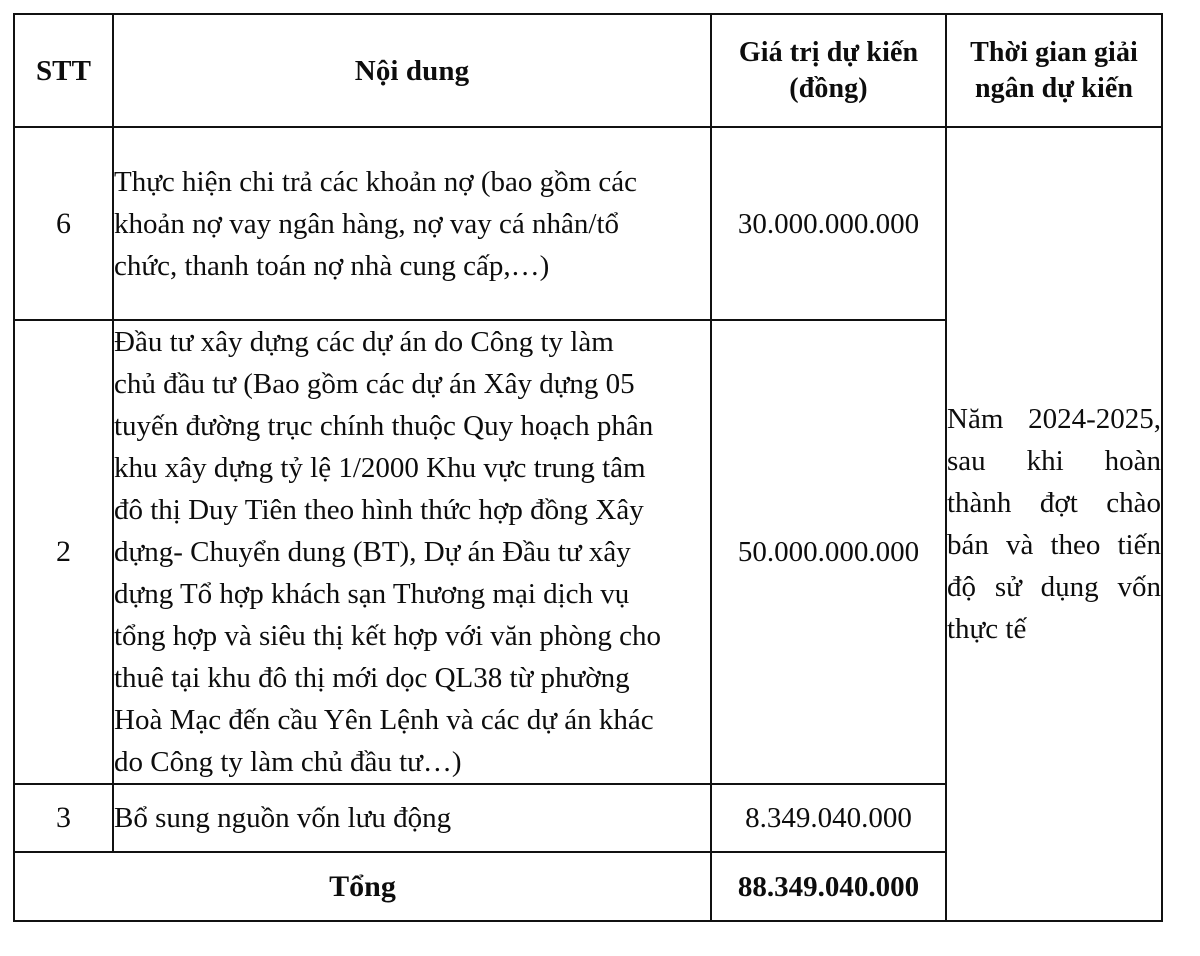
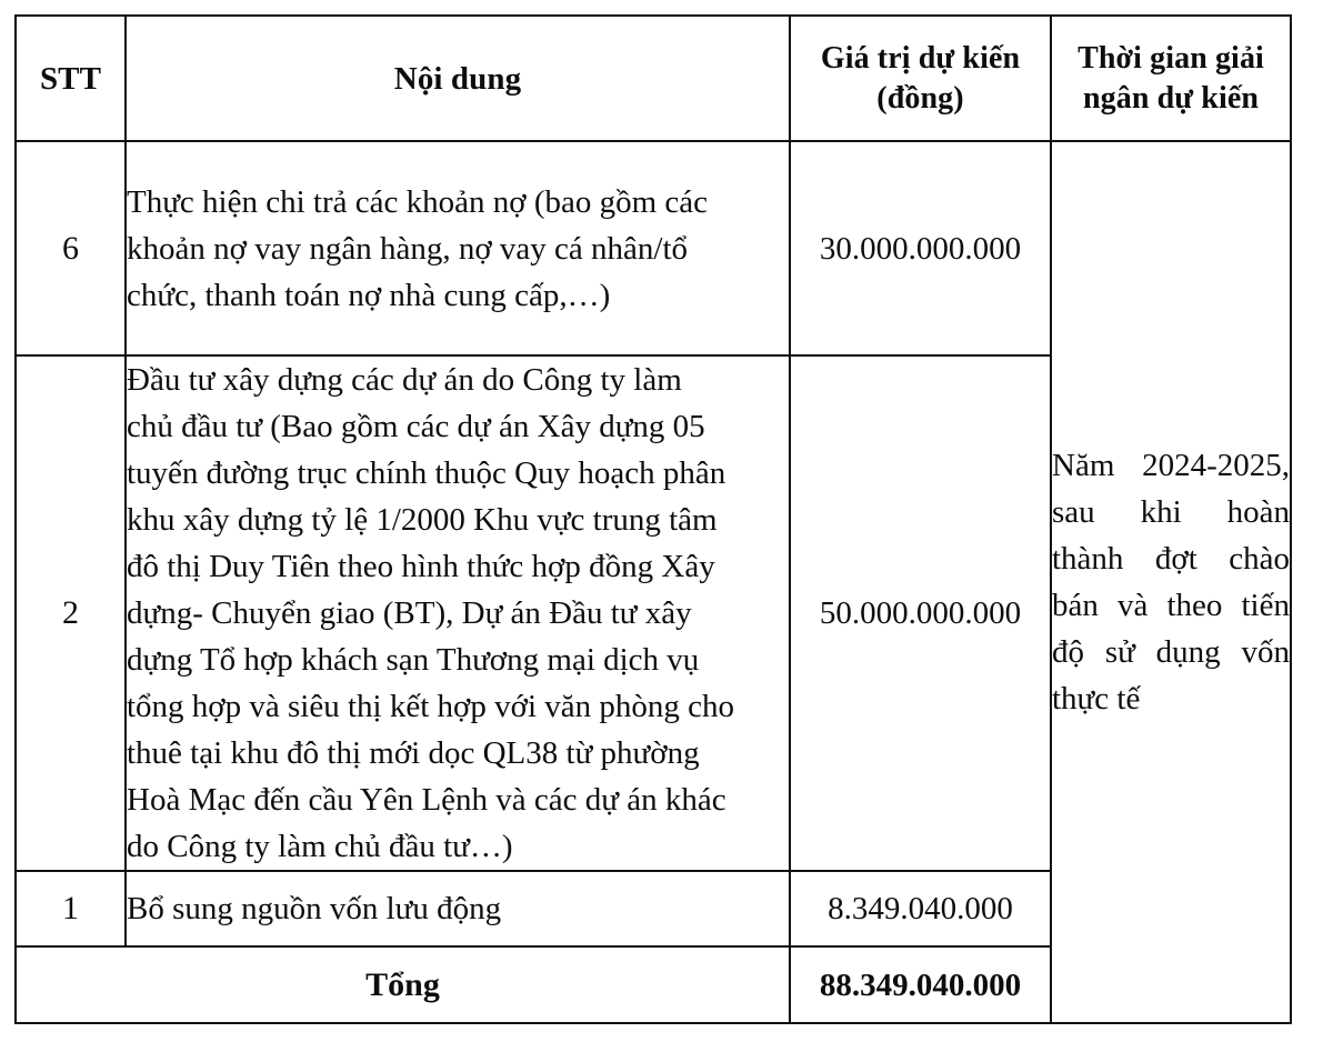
  STT	Nội dung	Giá trị dự kiến (đồng)	Thời gian giải ngân dự kiến
  6	Thực hiện chi trả các khoản nợ (bao gồm các khoản nợ vay ngân hàng, nợ vay cá nhân/tổ chức, thanh toán nợ nhà cung cấp,…)	30.000.000.000	Năm 2024-2025, sau khi hoàn thành đợt chào bán và theo tiến độ sử dụng vốn thực tế
- 2	Đầu tư xây dựng các dự án do Công ty làm chủ đầu tư (Bao gồm các dự án Xây dựng 05 tuyến đường trục chính thuộc Quy hoạch phân khu xây dựng tỷ lệ 1/2000 Khu vực trung tâm đô thị Duy Tiên theo hình thức hợp đồng Xây dựng- Chuyển dung (BT), Dự án Đầu tư xây dựng Tổ hợp khách sạn Thương mại dịch vụ tổng hợp và siêu thị kết hợp với văn phòng cho thuê tại khu đô thị mới dọc QL38 từ phường Hoà Mạc đến cầu Yên Lệnh và các dự án khác do Công ty làm chủ đầu tư…)	50.000.000.000
+ 2	Đầu tư xây dựng các dự án do Công ty làm chủ đầu tư (Bao gồm các dự án Xây dựng 05 tuyến đường trục chính thuộc Quy hoạch phân khu xây dựng tỷ lệ 1/2000 Khu vực trung tâm đô thị Duy Tiên theo hình thức hợp đồng Xây dựng- Chuyển giao (BT), Dự án Đầu tư xây dựng Tổ hợp khách sạn Thương mại dịch vụ tổng hợp và siêu thị kết hợp với văn phòng cho thuê tại khu đô thị mới dọc QL38 từ phường Hoà Mạc đến cầu Yên Lệnh và các dự án khác do Công ty làm chủ đầu tư…)	50.000.000.000
- 3	Bổ sung nguồn vốn lưu động	8.349.040.000
+ 1	Bổ sung nguồn vốn lưu động	8.349.040.000
  Tổng	88.349.040.000
